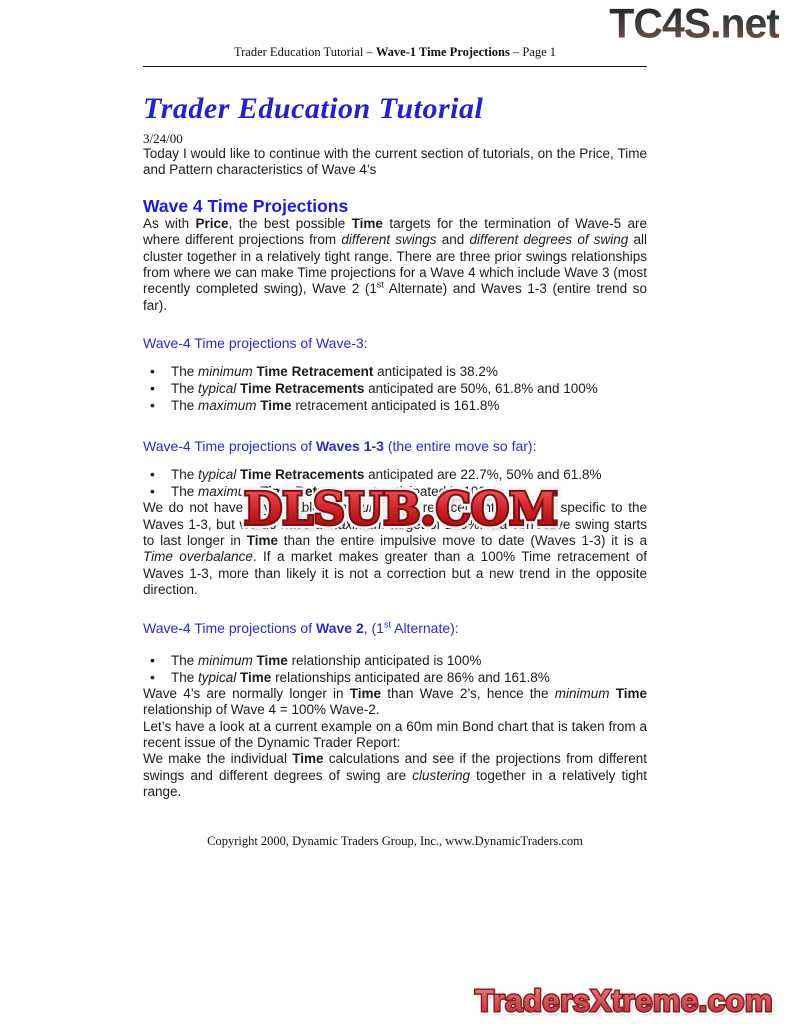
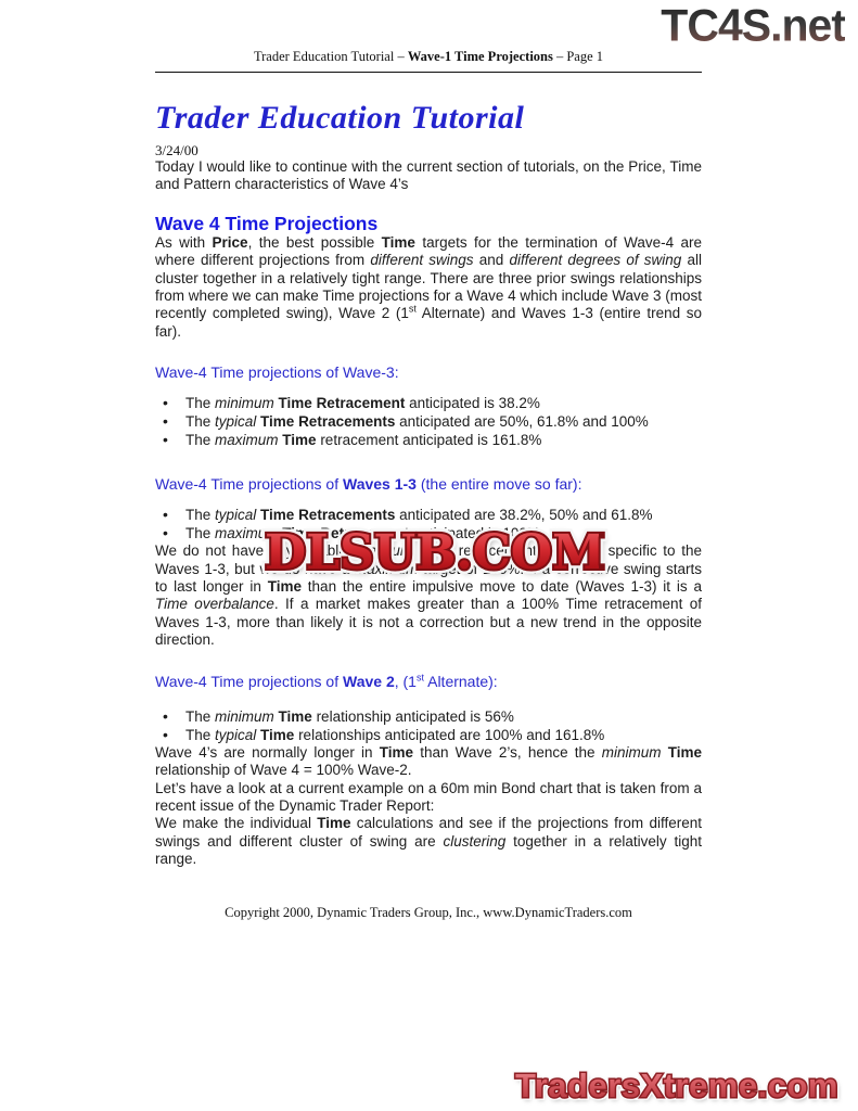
  TC4S.net
  Trader Education Tutorial – Wave-1 Time Projections – Page 1
  Trader Education Tutorial
  3/24/00
  Today I would like to continue with the current section of tutorials, on the Price, Time and Pattern characteristics of Wave 4’s
  Wave 4 Time Projections
- As with Price, the best possible Time targets for the termination of Wave-5 are where different projections from different swings and different degrees of swing all cluster together in a relatively tight range. There are three prior swings relationships from where we can make Time projections for a Wave 4 which include Wave 3 (most recently completed swing), Wave 2 (1st Alternate) and Waves 1-3 (entire trend so far).
+ As with Price, the best possible Time targets for the termination of Wave-4 are where different projections from different swings and different degrees of swing all cluster together in a relatively tight range. There are three prior swings relationships from where we can make Time projections for a Wave 4 which include Wave 3 (most recently completed swing), Wave 2 (1st Alternate) and Waves 1-3 (entire trend so far).
  Wave-4 Time projections of Wave-3:
  The minimum Time Retracement anticipated is 38.2%
  The typical Time Retracements anticipated are 50%, 61.8% and 100%
  The maximum Time retracement anticipated is 161.8%
  Wave-4 Time projections of Waves 1-3 (the entire move so far):
- The typical Time Retracements anticipated are 22.7%, 50% and 61.8%
+ The typical Time Retracements anticipated are 38.2%, 50% and 61.8%
  We do not have specific to the Waves 1-3, but ive swing starts to last longer in Time than the entire impulsive move to date (Waves 1-3) it is a Time overbalance. If a market makes greater than a 100% Time retracement of Waves 1-3, more than likely it is not a correction but a new trend in the opposite direction.
  Wave-4 Time projections of Wave 2, (1st Alternate):
- The minimum Time relationship anticipated is 100%
+ The minimum Time relationship anticipated is 56%
- The typical Time relationships anticipated are 86% and 161.8%
+ The typical Time relationships anticipated are 100% and 161.8%
  Wave 4’s are normally longer in Time than Wave 2’s, hence the minimum Time relationship of Wave 4 = 100% Wave-2.
  Let’s have a look at a current example on a 60m min Bond chart that is taken from a recent issue of the Dynamic Trader Report:
- We make the individual Time calculations and see if the projections from different swings and different degrees of swing are clustering together in a relatively tight range.
+ We make the individual Time calculations and see if the projections from different swings and different cluster of swing are clustering together in a relatively tight range.
  Copyright 2000, Dynamic Traders Group, Inc., www.DynamicTraders.com
  DLSUB.COM
  TradersXtreme.com
